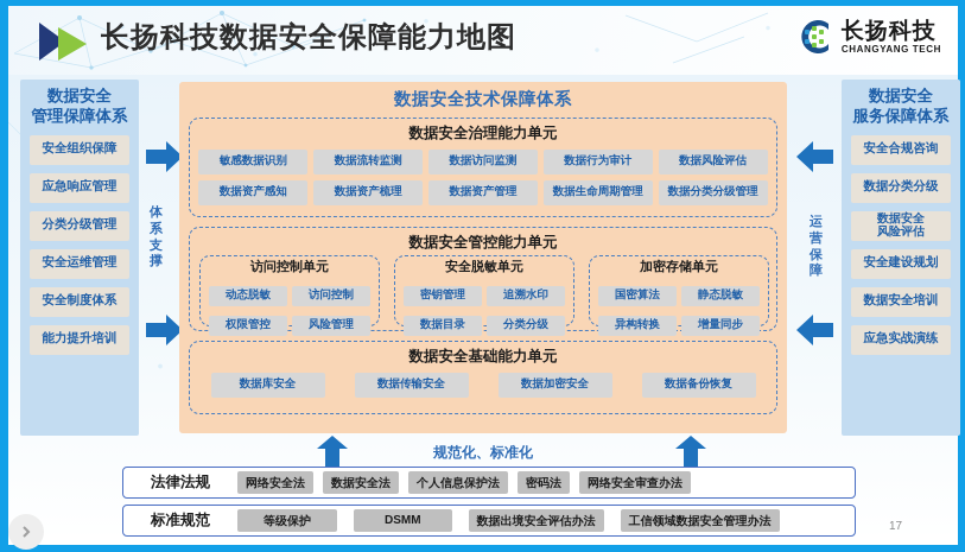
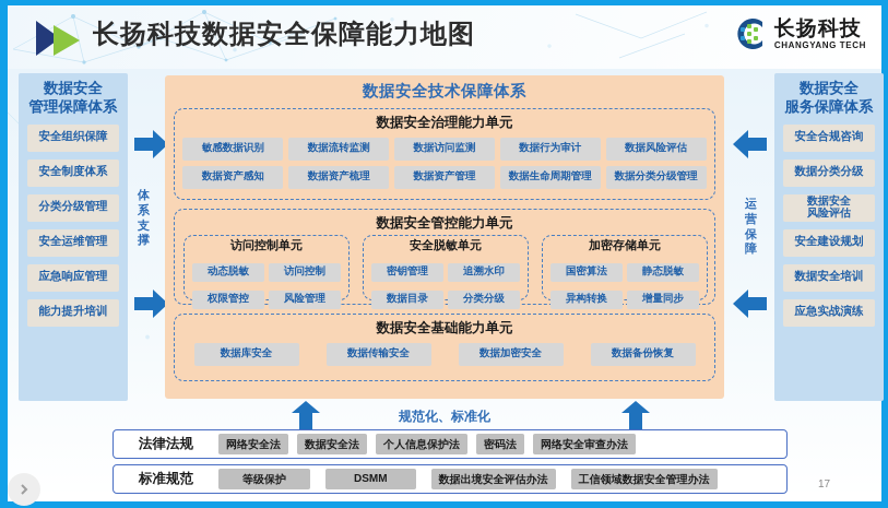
  长扬科技数据安全保障能力地图
  长扬科技
  CHANGYANG TECH
  数据安全
  管理保障体系
  安全组织保障
- 应急响应管理
+ 安全制度体系
  分类分级管理
  安全运维管理
- 安全制度体系
+ 应急响应管理
  能力提升培训
  数据安全
  服务保障体系
  安全合规咨询
  数据分类分级
  数据安全
  风险评估
  安全建设规划
  数据安全培训
  应急实战演练
  体系支撑
  运营保障
  数据安全技术保障体系
  数据安全治理能力单元
  敏感数据识别
  数据流转监测
  数据访问监测
  数据行为审计
  数据风险评估
  数据资产感知
  数据资产梳理
  数据资产管理
  数据生命周期管理
  数据分类分级管理
  数据安全管控能力单元
  访问控制单元
  动态脱敏
  访问控制
  权限管控
  风险管理
  安全脱敏单元
  密钥管理
  追溯水印
  数据目录
  分类分级
  加密存储单元
  国密算法
  静态脱敏
  异构转换
  增量同步
  数据安全基础能力单元
  数据库安全
  数据传输安全
  数据加密安全
  数据备份恢复
  规范化、标准化
  法律法规
  网络安全法
  数据安全法
  个人信息保护法
  密码法
  网络安全审查办法
  标准规范
  等级保护
  DSMM
  数据出境安全评估办法
  工信领域数据安全管理办法
  17
